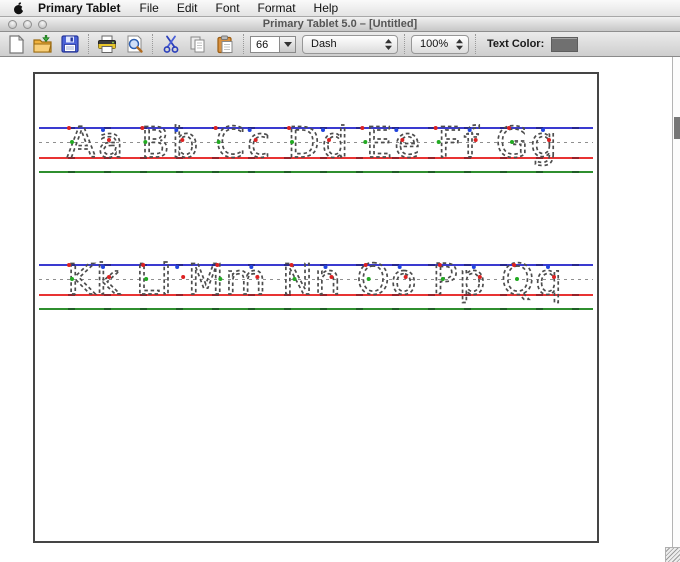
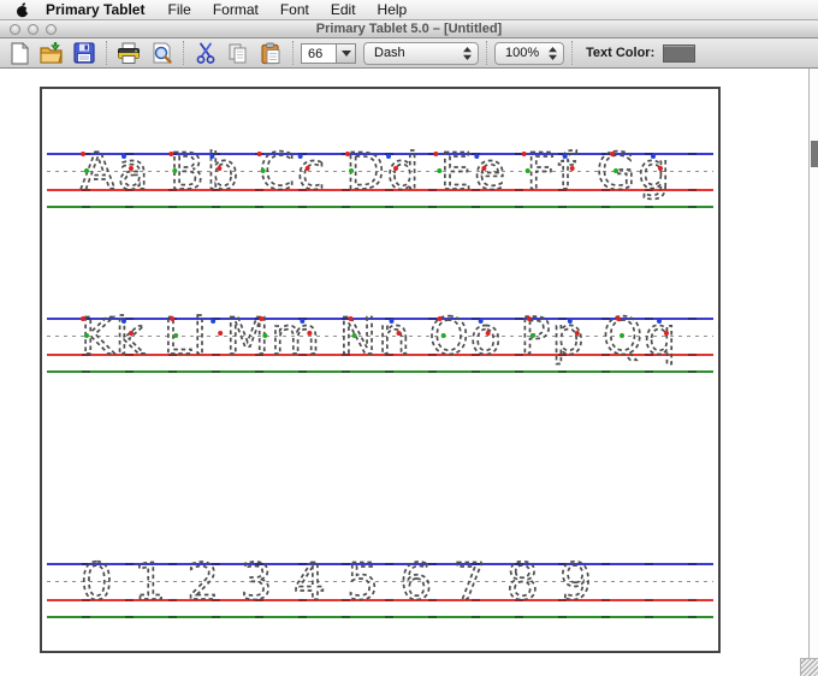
  Primary Tablet
  File
- Edit
+ Format
  Font
- Format
+ Edit
  Help
  Primary Tablet 5.0 – [Untitled]
  66
  Dash
  100%
  Text Color:
  Aa Bb Cc Dd Ee Ffg
  Kkl Mm Nn Oo Ppq
+ 0 1 2 3 4 5 6 7 8 9
